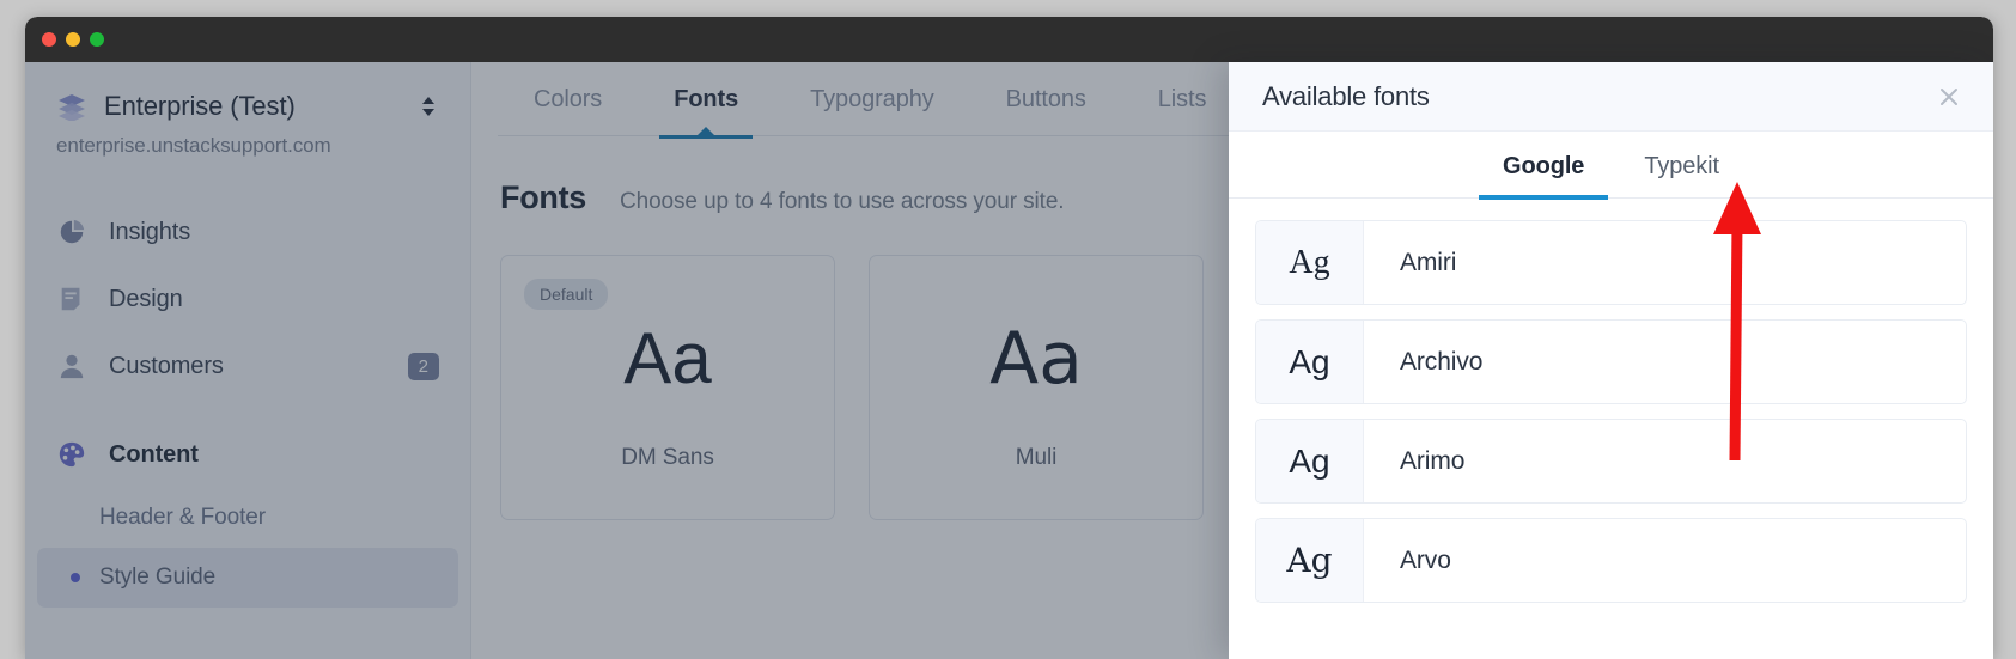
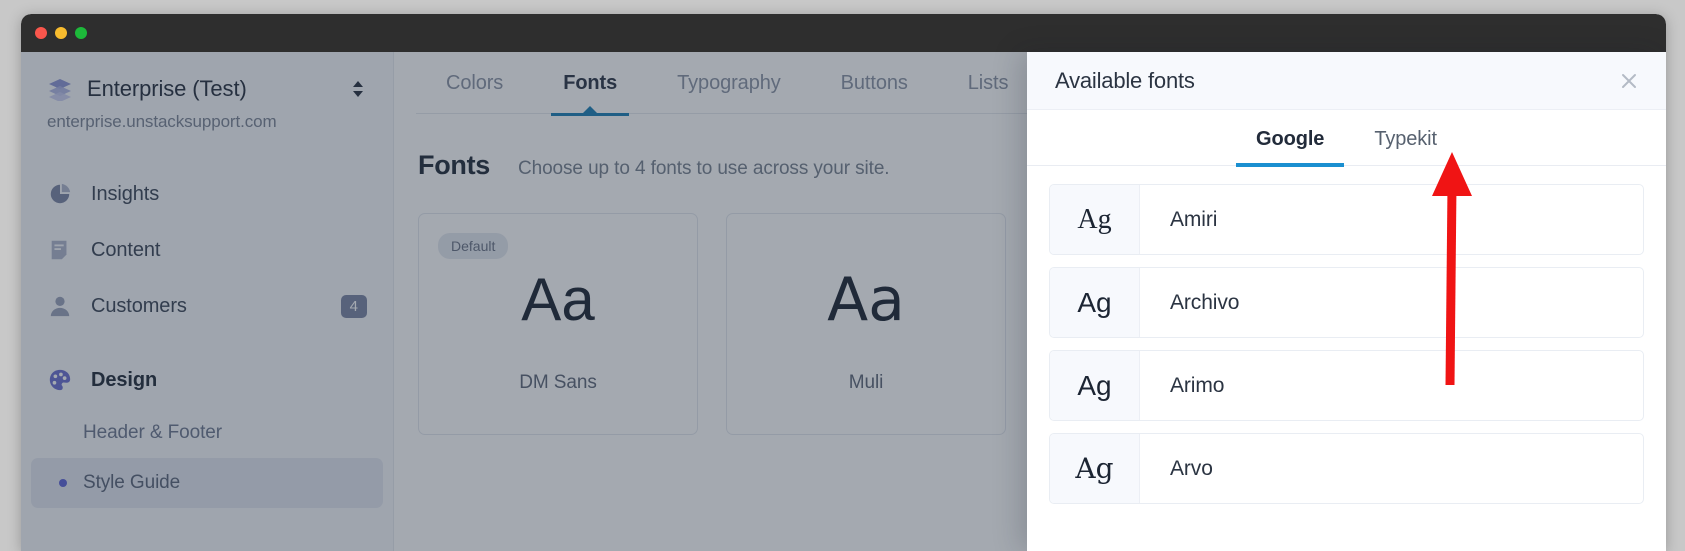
  Enterprise (Test)
  enterprise.unstacksupport.com
  Insights
- Design
+ Content
  Customers
- 2
+ 4
- Content
+ Design
  Header & Footer
  Style Guide
  Colors
  Fonts
  Typography
  Buttons
  Lists
  Fonts
  Choose up to 4 fonts to use across your site.
  Default
  Aa
  DM Sans
  Aa
  Muli
  Available fonts
  Google
  Typekit
  Ag
  Amiri
  Ag
  Archivo
  Ag
  Arimo
  Ag
  Arvo
